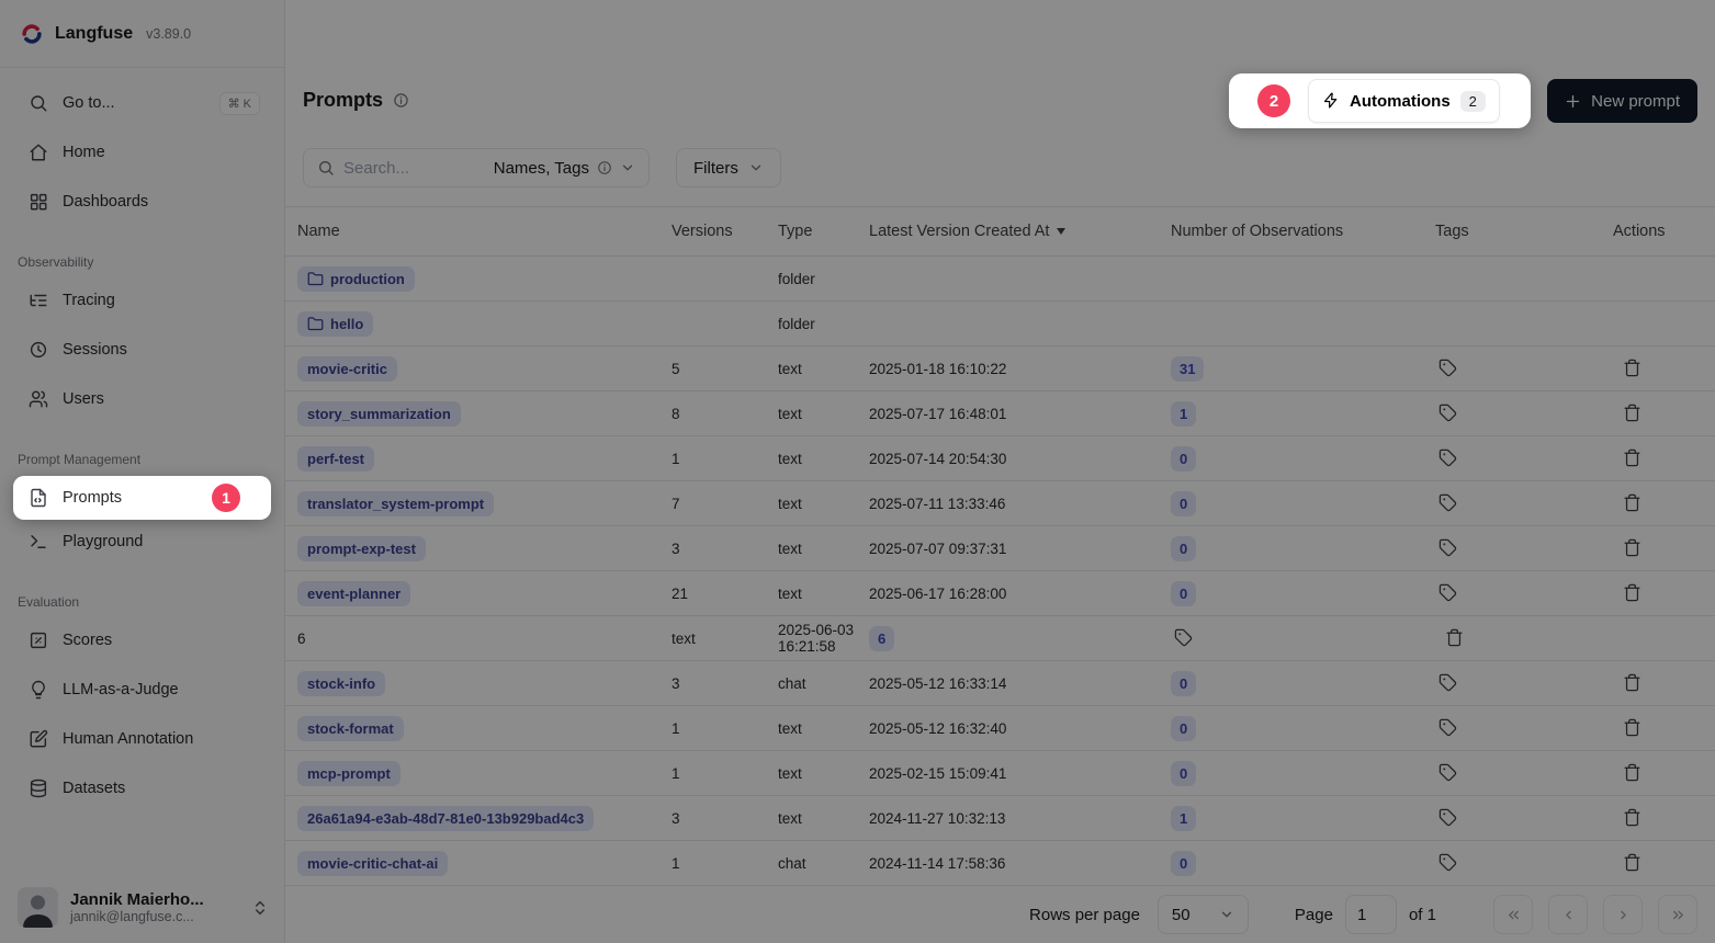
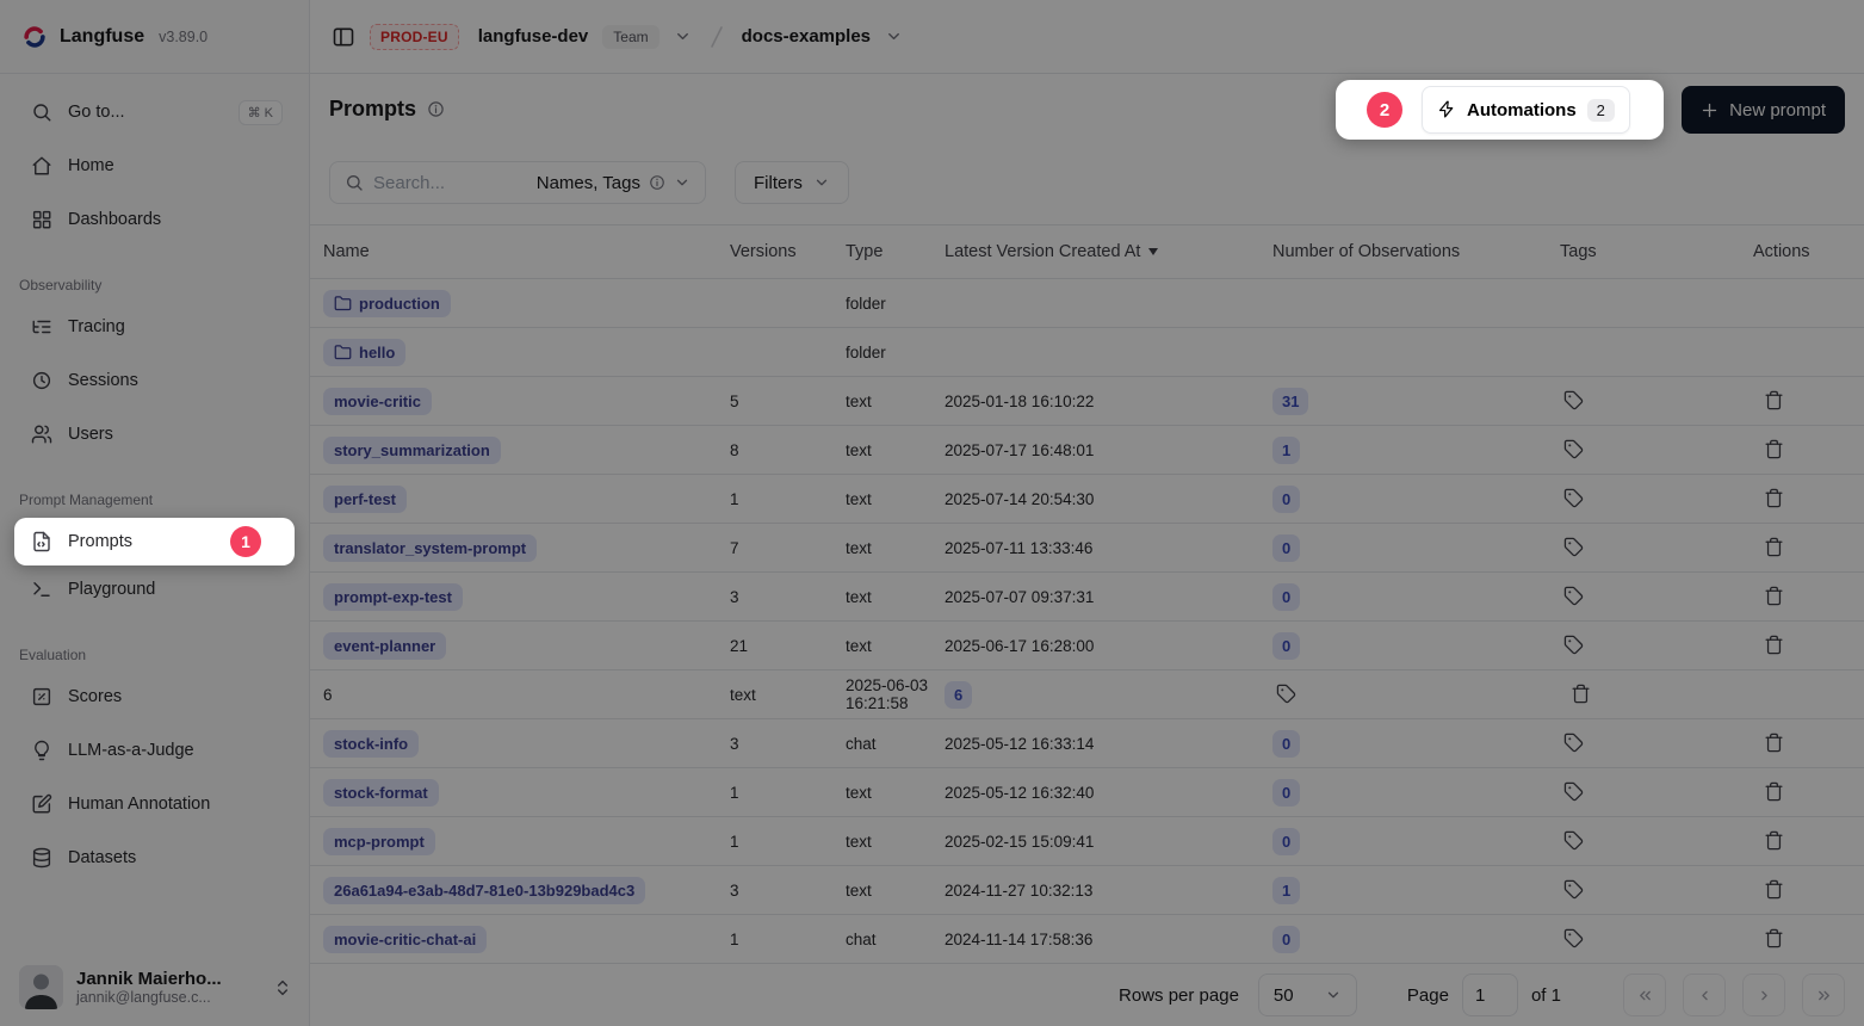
  Langfuse
  v3.89.0
  Go to...
  ⌘ K
  Home
  Dashboards
  Observability
  Tracing
  Sessions
  Users
  Prompt Management
  Prompts
  1
  Playground
  Evaluation
  Scores
  LLM-as-a-Judge
  Human Annotation
  Datasets
  Jannik Maierho...
  jannik@langfuse.c...
+ PROD-EU
+ langfuse-dev
+ Team
+ docs-examples
  Prompts
  2
  Automations
  2
  New prompt
  Search...
  Names, Tags
  Filters
  Name
  Versions
  Type
  Latest Version Created At
  Number of Observations
  Tags
  Actions
  production
  folder
  hello
  folder
  movie-critic
  5
  text
  2025-01-18 16:10:22
  31
  story_summarization
  8
  text
  2025-07-17 16:48:01
  1
  perf-test
  1
  text
  2025-07-14 20:54:30
  0
  translator_system-prompt
  7
  text
  2025-07-11 13:33:46
  0
  prompt-exp-test
  3
  text
  2025-07-07 09:37:31
  0
  event-planner
  21
  text
  2025-06-17 16:28:00
  0
  6
  text
  2025-06-03 16:21:58
  6
  stock-info
  3
  chat
  2025-05-12 16:33:14
  0
  stock-format
  1
  text
  2025-05-12 16:32:40
  0
  mcp-prompt
  1
  text
  2025-02-15 15:09:41
  0
  26a61a94-e3ab-48d7-81e0-13b929bad4c3
  3
  text
  2024-11-27 10:32:13
  1
  movie-critic-chat-ai
  1
  chat
  2024-11-14 17:58:36
  0
  Rows per page
  50
  Page
  1
  of 1
